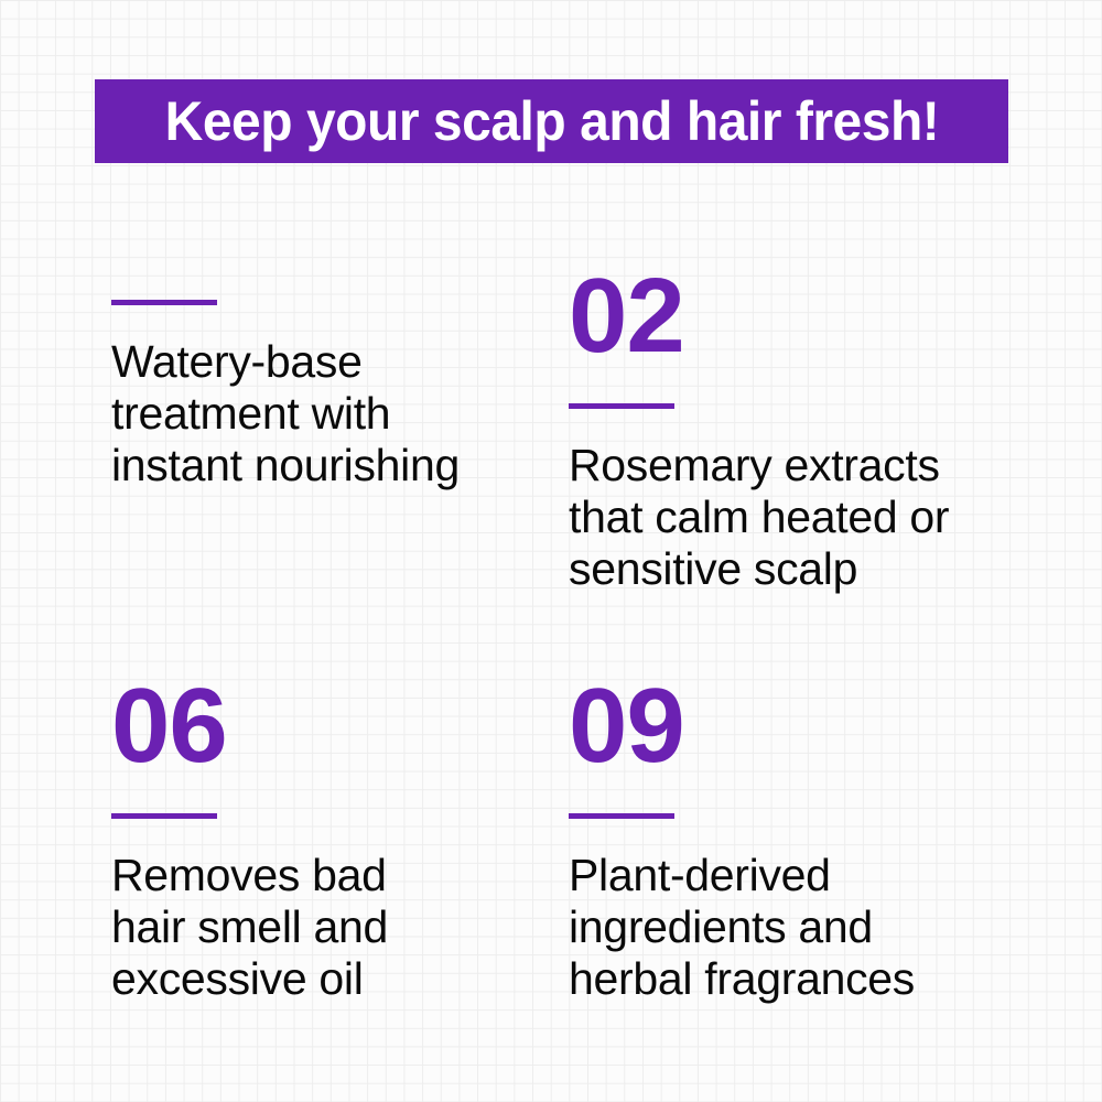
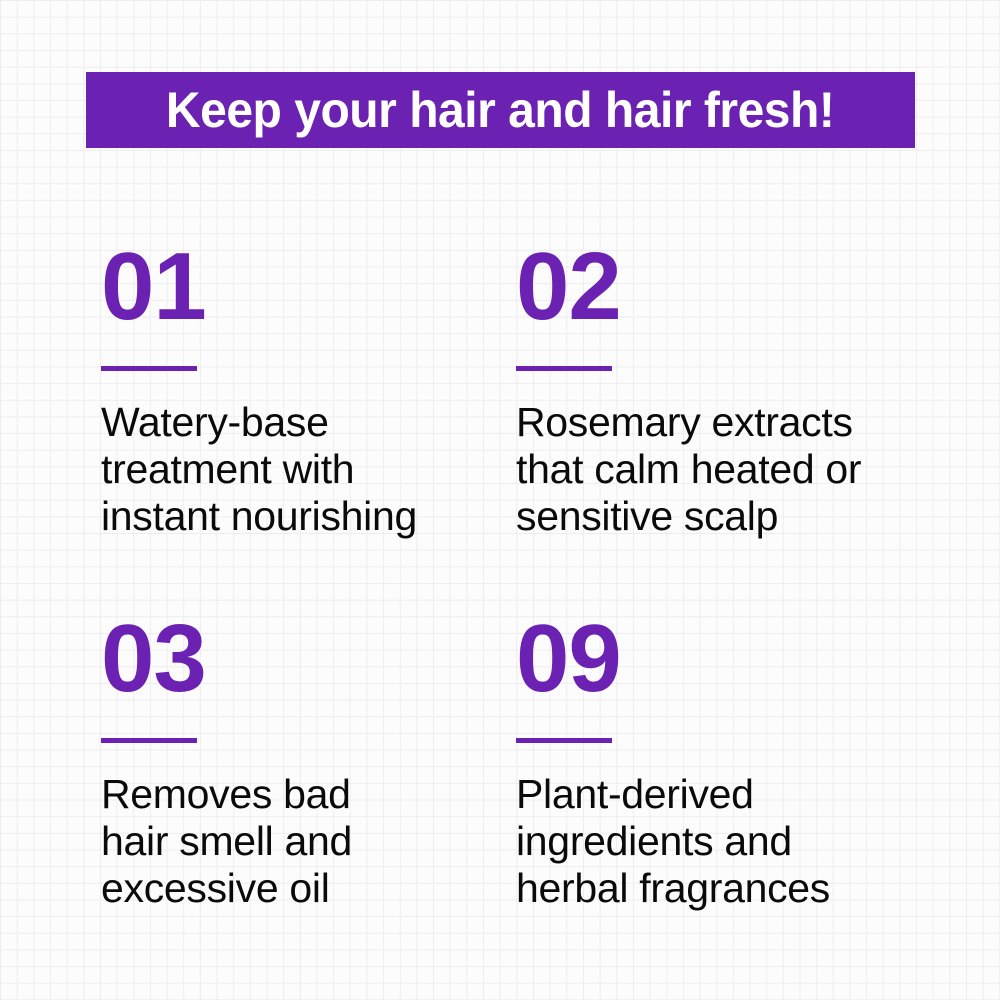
- Keep your scalp and hair fresh!
+ Keep your hair and hair fresh!
+ 01
  Watery-base
  treatment with
  instant nourishing
  02
  Rosemary extracts
  that calm heated or
  sensitive scalp
- 06
+ 03
  Removes bad
  hair smell and
  excessive oil
  09
  Plant-derived
  ingredients and
  herbal fragrances
